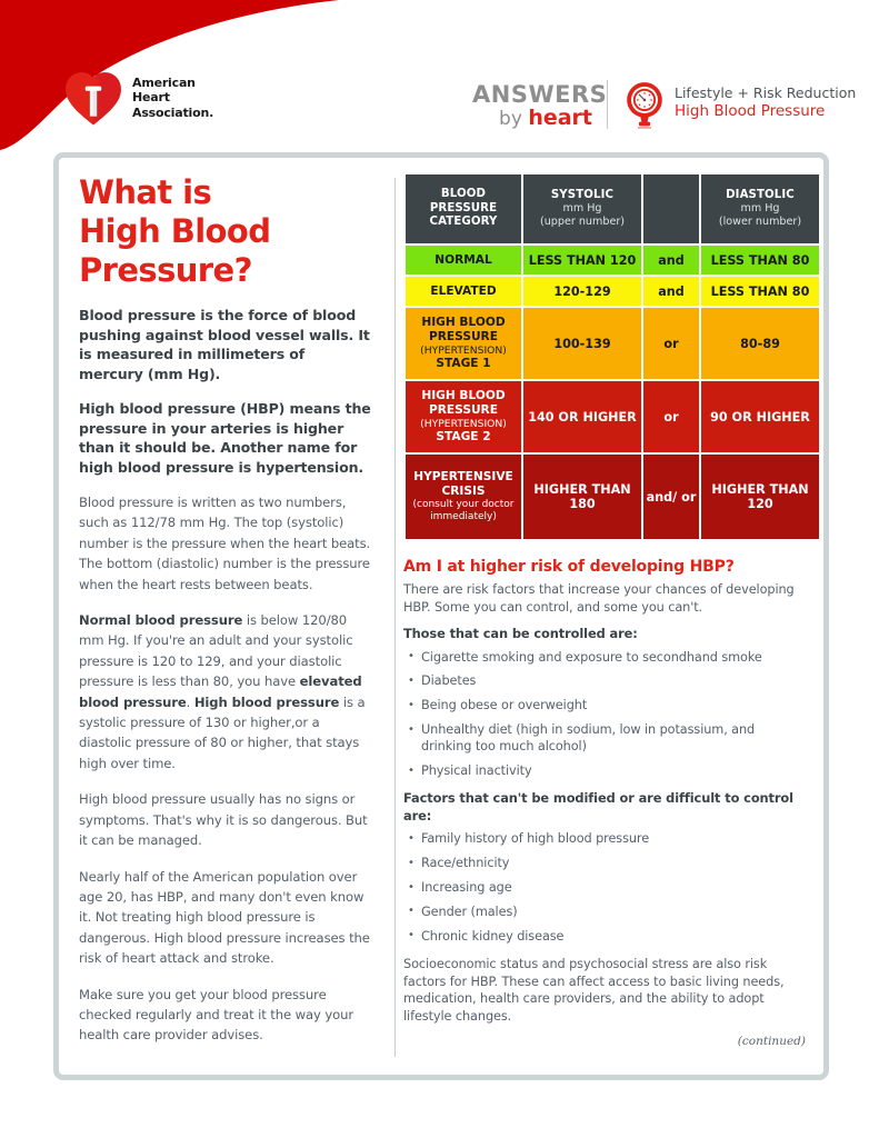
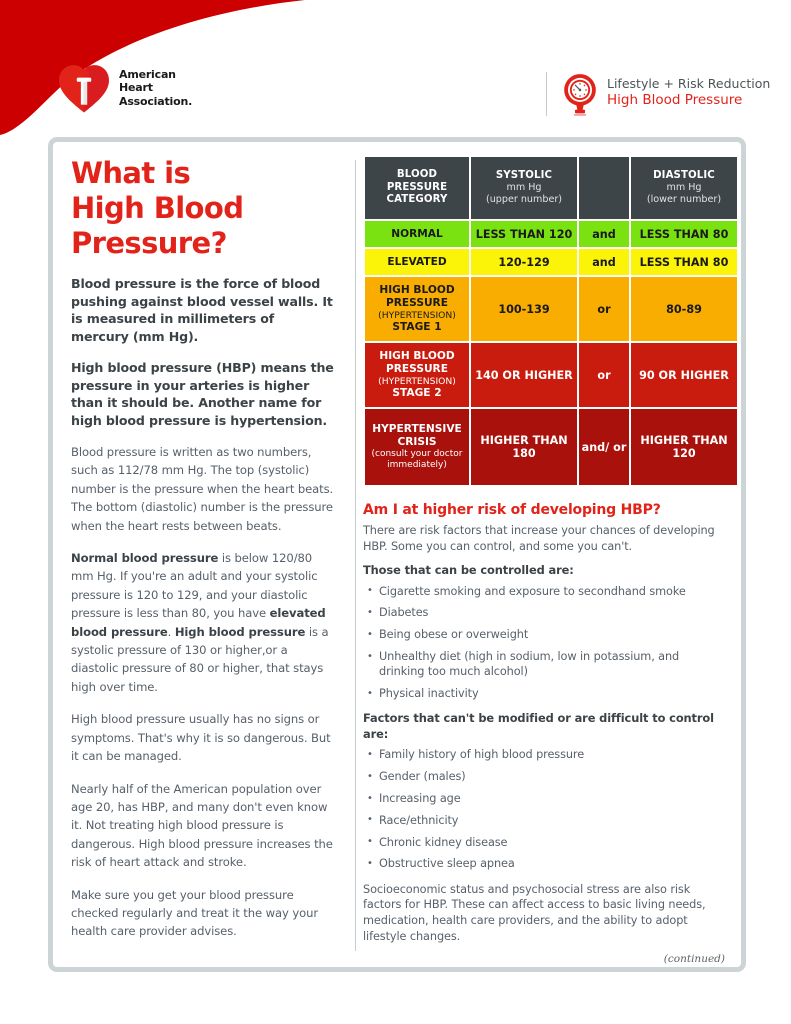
  American
  Heart
  Association.
- ANSWERS
- by heart
  Lifestyle + Risk Reduction
  High Blood Pressure
  What is
  High Blood
  Pressure?
  Blood pressure is the force of blood pushing against blood vessel walls. It is measured in millimeters of mercury (mm Hg).
  High blood pressure (HBP) means the pressure in your arteries is higher than it should be. Another name for high blood pressure is hypertension.
  Blood pressure is written as two numbers, such as 112/78 mm Hg. The top (systolic) number is the pressure when the heart beats. The bottom (diastolic) number is the pressure when the heart rests between beats.
  Normal blood pressure is below 120/80 mm Hg. If you're an adult and your systolic pressure is 120 to 129, and your diastolic pressure is less than 80, you have elevated blood pressure. High blood pressure is a systolic pressure of 130 or higher,or a diastolic pressure of 80 or higher, that stays high over time.
  High blood pressure usually has no signs or symptoms. That's why it is so dangerous. But it can be managed.
  Nearly half of the American population over age 20, has HBP, and many don't even know it. Not treating high blood pressure is dangerous. High blood pressure increases the risk of heart attack and stroke.
  Make sure you get your blood pressure checked regularly and treat it the way your health care provider advises.
  BLOOD PRESSURE CATEGORY	SYSTOLIC mm Hg (upper number)		DIASTOLIC mm Hg (lower number)
  NORMAL	LESS THAN 120	and	LESS THAN 80
  ELEVATED	120-129	and	LESS THAN 80
  HIGH BLOOD PRESSURE (HYPERTENSION) STAGE 1	100-139	or	80-89
  HIGH BLOOD PRESSURE (HYPERTENSION) STAGE 2	140 OR HIGHER	or	90 OR HIGHER
  HYPERTENSIVE CRISIS (consult your doctor immediately)	HIGHER THAN 180	and/ or	HIGHER THAN 120
  Am I at higher risk of developing HBP?
  There are risk factors that increase your chances of developing HBP. Some you can control, and some you can't.
  Those that can be controlled are:
  Cigarette smoking and exposure to secondhand smoke
  Diabetes
  Being obese or overweight
  Unhealthy diet (high in sodium, low in potassium, and drinking too much alcohol)
  Physical inactivity
  Factors that can't be modified or are difficult to control are:
  Family history of high blood pressure
- Race/ethnicity
+ Gender (males)
  Increasing age
- Gender (males)
+ Race/ethnicity
  Chronic kidney disease
+ Obstructive sleep apnea
  Socioeconomic status and psychosocial stress are also risk factors for HBP. These can affect access to basic living needs, medication, health care providers, and the ability to adopt lifestyle changes.
  (continued)
